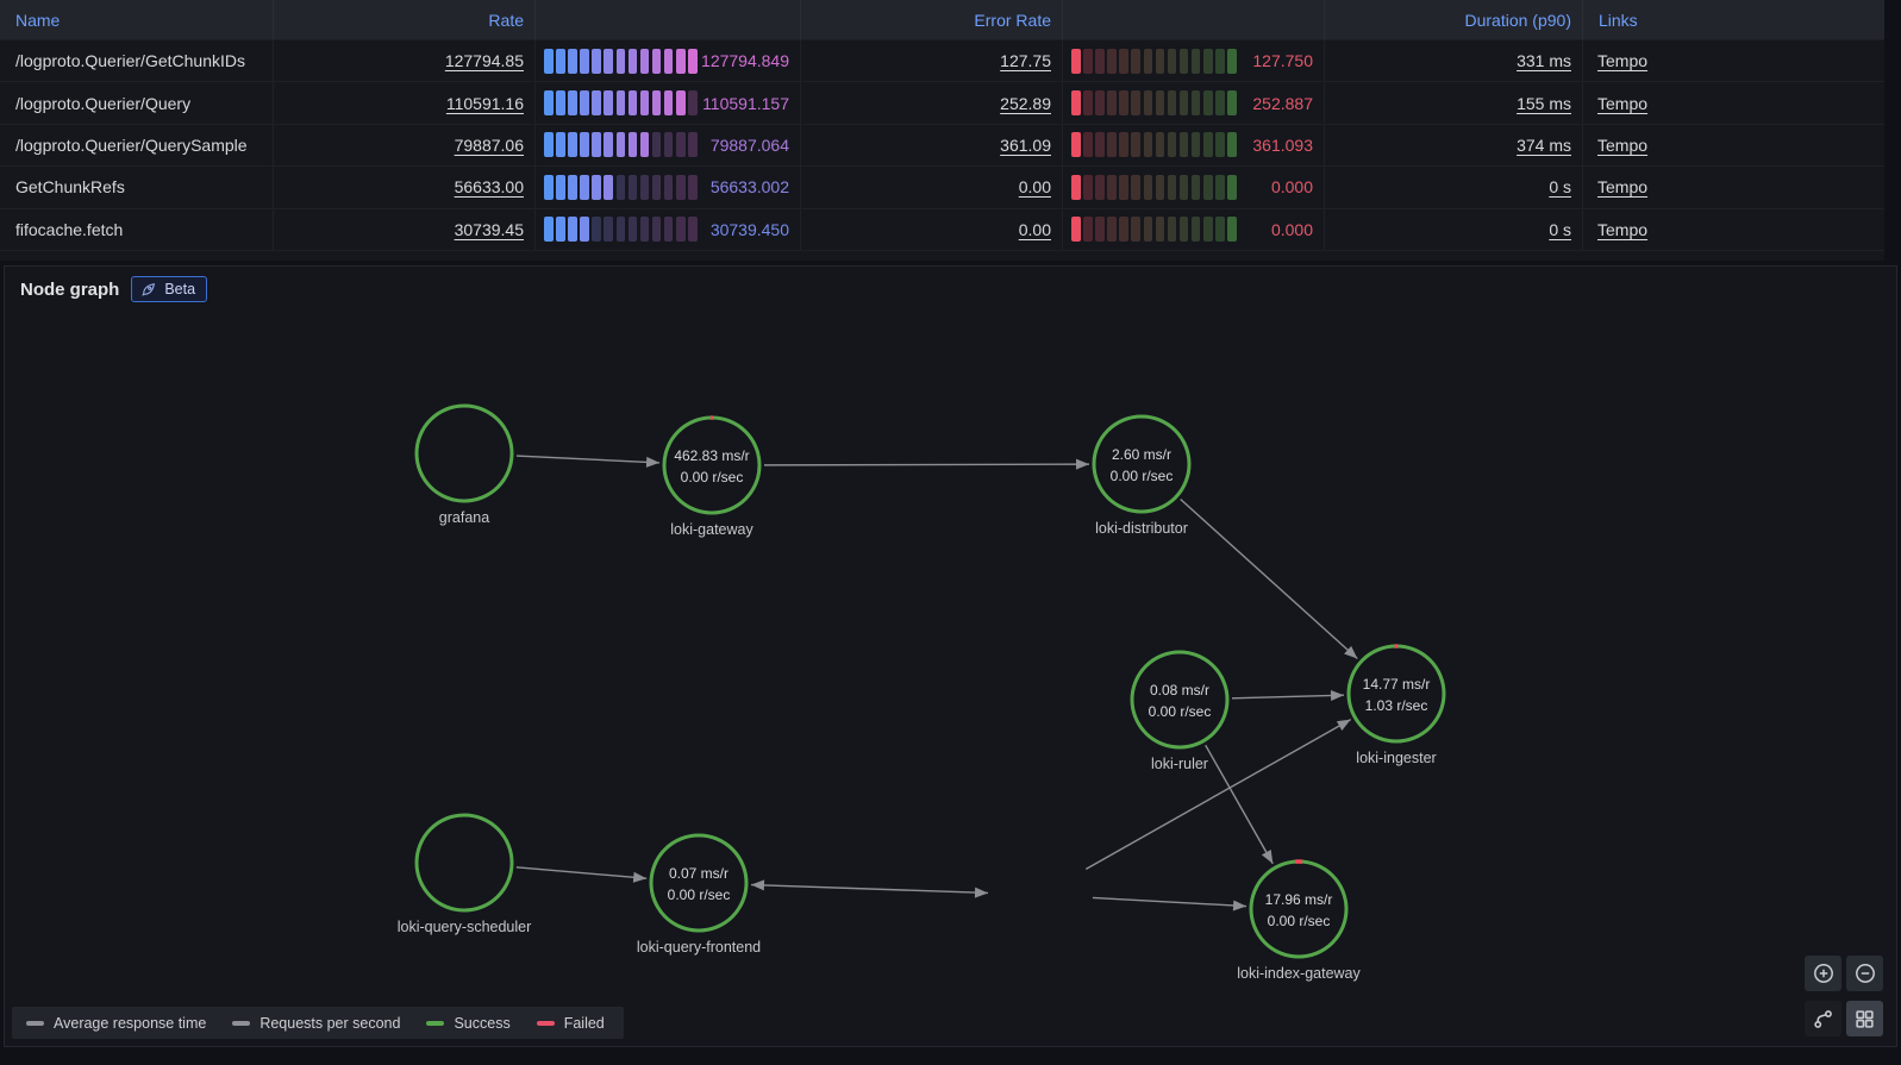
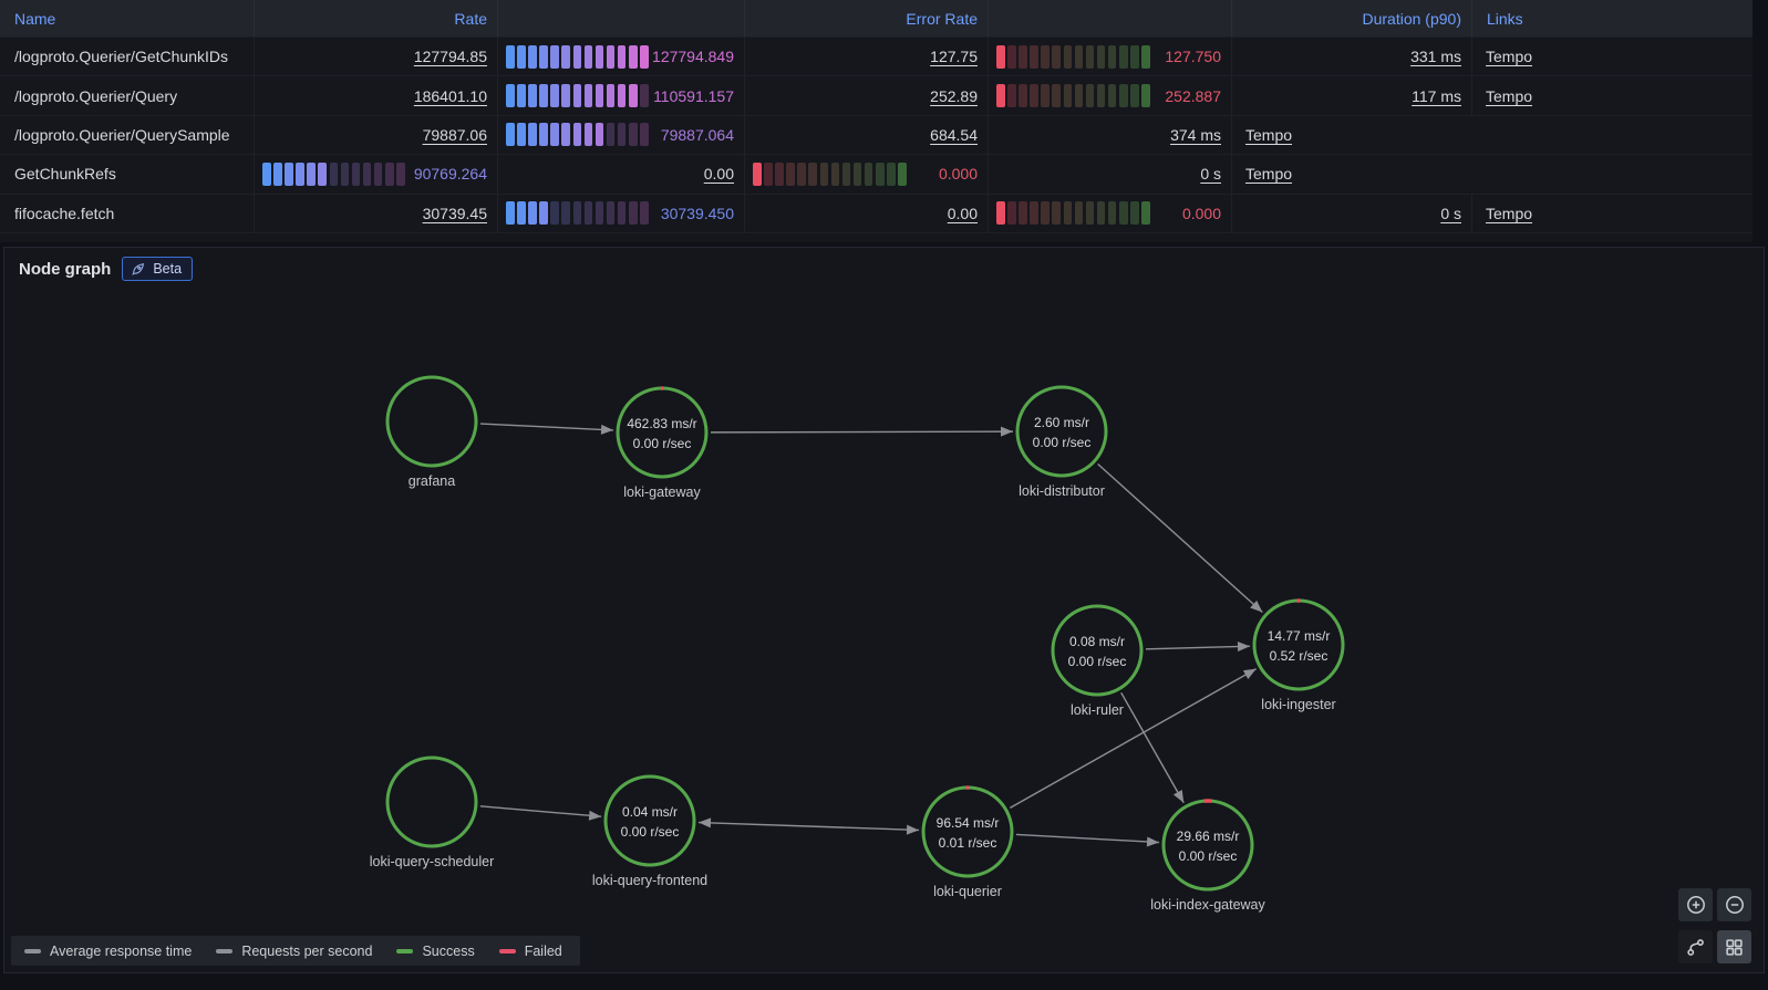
  Name
  Rate
  Error Rate
  Duration (p90)
  Links
  /logproto.Querier/GetChunkIDs
  127794.85
  127794.849
  127.75
  127.750
  331 ms
  Tempo
  /logproto.Querier/Query
- 110591.16
+ 186401.10
  110591.157
  252.89
  252.887
- 155 ms
+ 117 ms
  Tempo
  /logproto.Querier/QuerySample
  79887.06
  79887.064
- 361.09
+ 684.54
- 361.093
  374 ms
  Tempo
  GetChunkRefs
- 56633.00
- 56633.002
+ 90769.264
  0.00
  0.000
  0 s
  Tempo
  fifocache.fetch
  30739.45
  30739.450
  0.00
  0.000
  0 s
  Tempo
  Node graph
  Beta
  grafana
  462.83 ms/r
  0.00 r/sec
  loki-gateway
  2.60 ms/r
  0.00 r/sec
  loki-distributor
  0.08 ms/r
  0.00 r/sec
  loki-ruler
  14.77 ms/r
- 1.03 r/sec
+ 0.52 r/sec
  loki-ingester
  loki-query-scheduler
- 0.07 ms/r
+ 0.04 ms/r
  0.00 r/sec
  loki-query-frontend
+ 96.54 ms/r
+ 0.01 r/sec
+ loki-querier
- 17.96 ms/r
+ 29.66 ms/r
  0.00 r/sec
  loki-index-gateway
  Average response time
  Requests per second
  Success
  Failed
